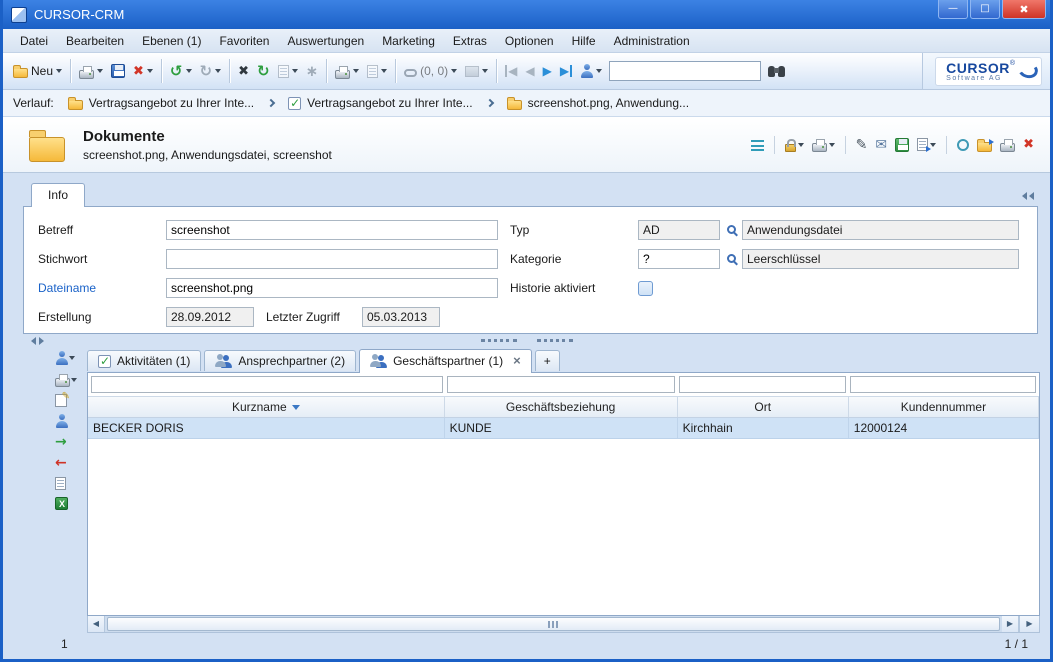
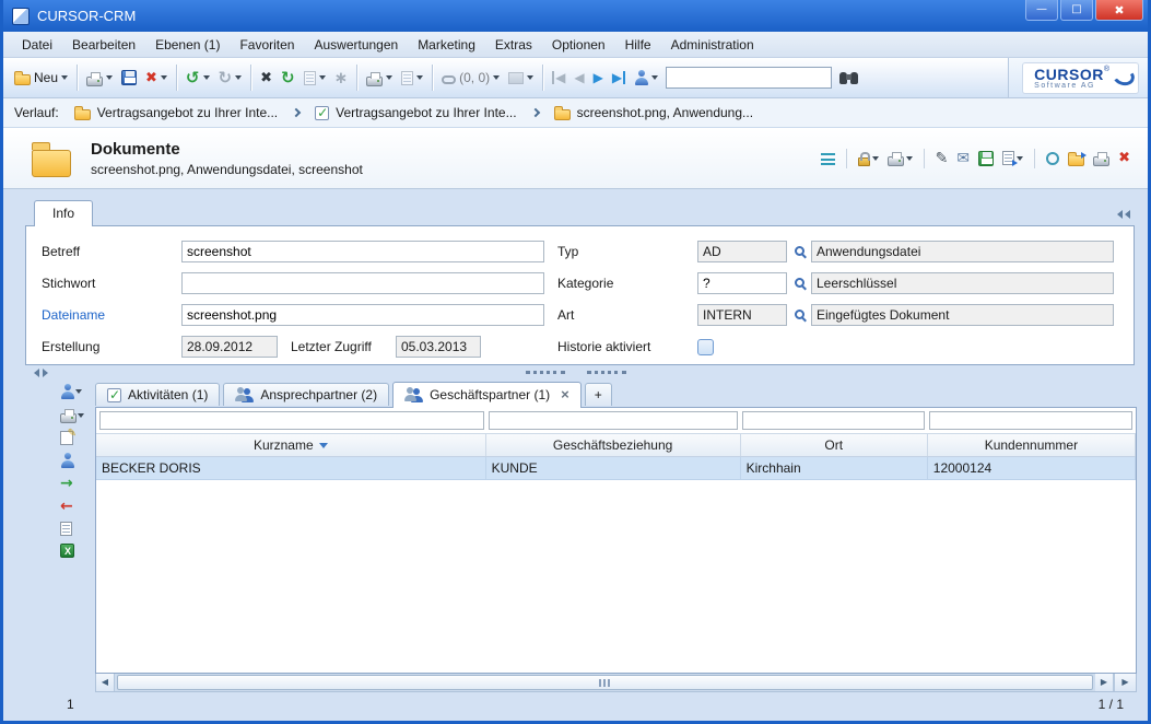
  CURSOR-CRM
  —
  □
  ✖
  Datei
  Bearbeiten
  Ebenen (1)
  Favoriten
  Auswertungen
  Marketing
  Extras
  Optionen
  Hilfe
  Administration
  Neu
  ✖
  ↺
  ↻
  ✖
  ↻
  ∗
  (0, 0)
  ◀
  ◀
  ▶
  ▶
  CURSOR
  Verlauf:
  Vertragsangebot zu Ihrer Inte...
  Vertragsangebot zu Ihrer Inte...
  screenshot.png, Anwendung...
  Dokumente
  screenshot.png, Anwendungsdatei, screenshot
  ✎
  ✉
  ✖
  Info
  Betreff
  screenshot
  Stichwort
  Dateiname
  screenshot.png
  Erstellung
  28.09.2012
  Letzter Zugriff
  05.03.2013
  Typ
  AD
  Anwendungsdatei
  Kategorie
  ?
  Leerschlüssel
+ Art
+ INTERN
+ Eingefügtes Dokument
  Historie aktiviert
  →
  ←
  Aktivitäten (1)
  Ansprechpartner (2)
  Geschäftspartner (1)
  ×
  +
  Kurzname
  Geschäftsbeziehung
  Ort
  Kundennummer
  BECKER DORIS
  KUNDE
  Kirchhain
  12000124
  ◀
  ▶
  ▶
  1
  1 / 1
